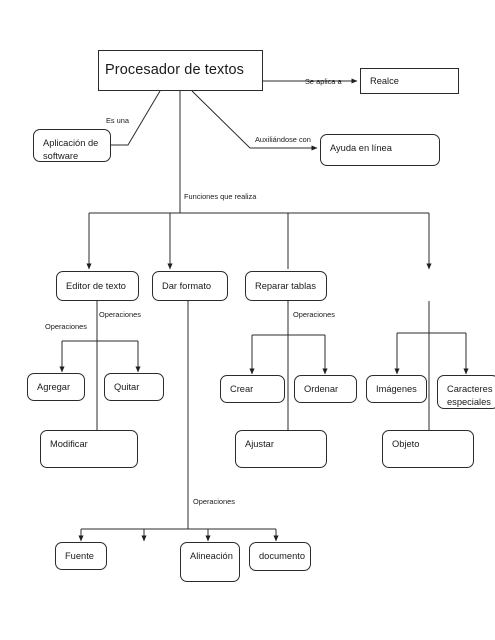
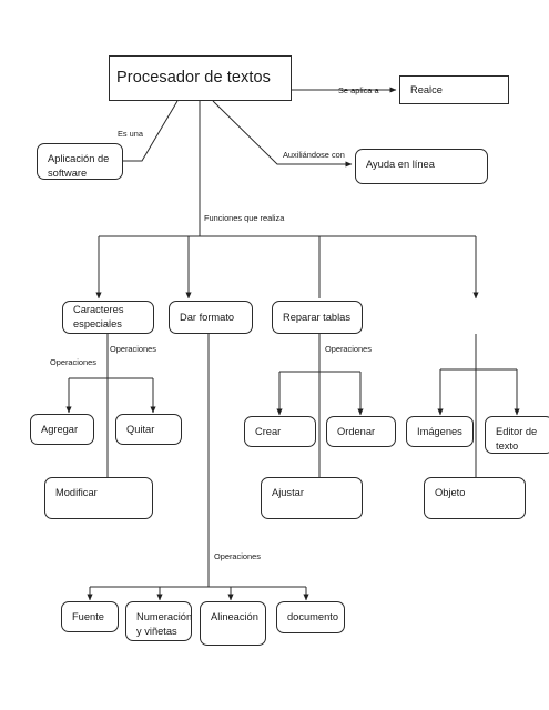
  Procesador de textos
  Realce
  Aplicación de software
  Ayuda en línea
- Editor de texto
+ Caracteres especiales
  Dar formato
  Reparar tablas
  Agregar
  Quitar
  Modificar
  Crear
  Ordenar
  Ajustar
  Imágenes
- Caracteres especiales
+ Editor de texto
  Objeto
  Fuente
+ Numeración y viñetas
  Alineación
  documento
  Se aplica a
  Es una
  Auxiliándose con
  Funciones que realiza
  Operaciones
  Operaciones
  Operaciones
  Operaciones
